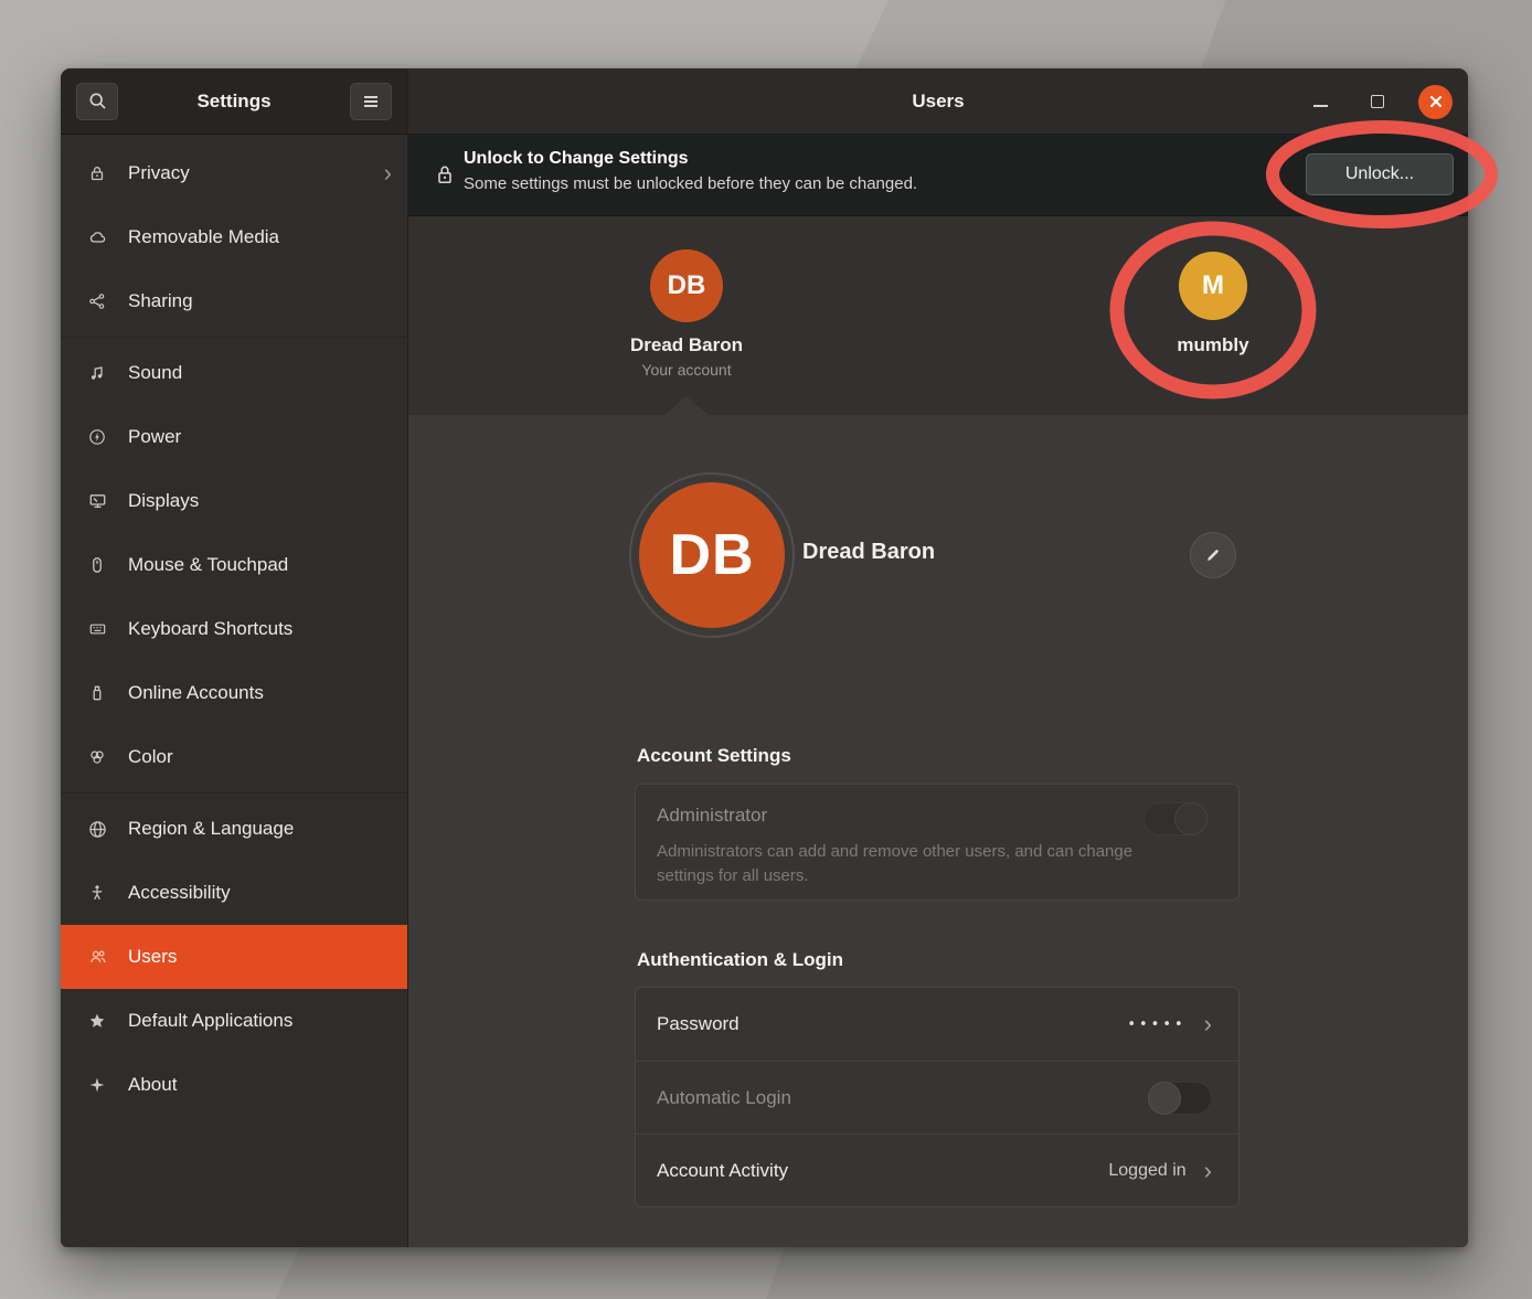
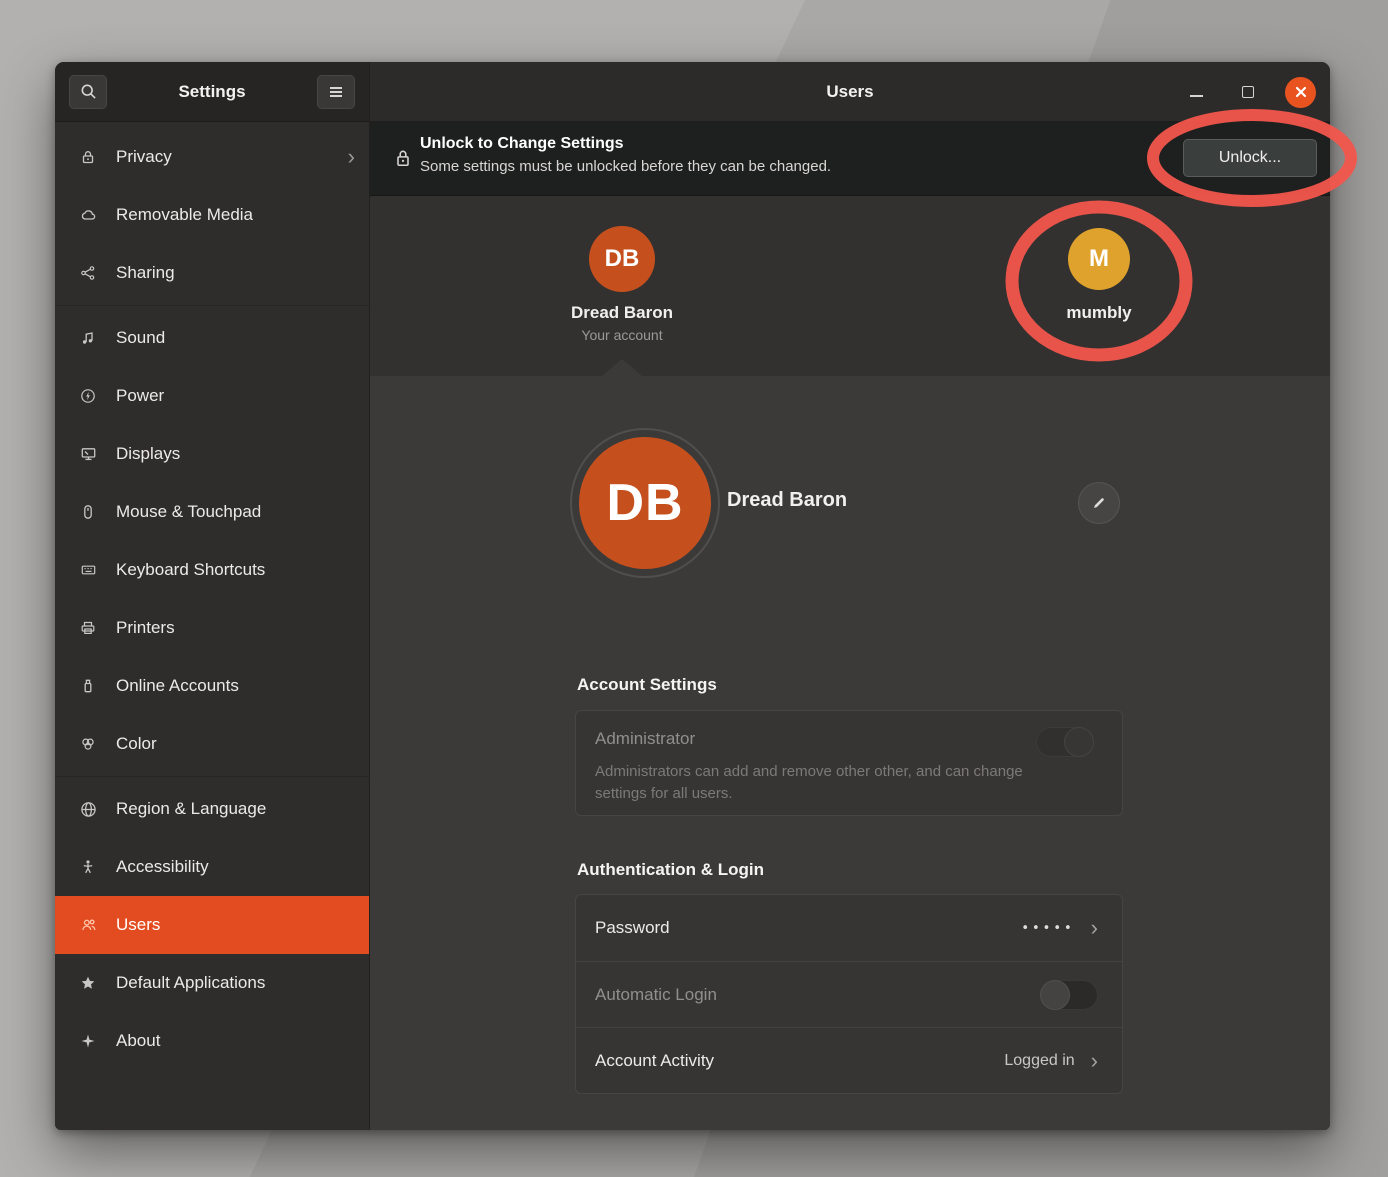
  Settings
  Privacy
  ›
  Removable Media
  Sharing
  Sound
  Power
  Displays
  Mouse & Touchpad
  Keyboard Shortcuts
+ Printers
  Online Accounts
  Color
  Region & Language
  Accessibility
  Users
  Default Applications
  About
  Users
  Unlock to Change Settings
  Some settings must be unlocked before they can be changed.
  Unlock...
  DB
  Dread Baron
  Your account
  M
  mumbly
  DB
  Dread Baron
  Account Settings
  Administrator
- Administrators can add and remove other users, and can change settings for all users.
+ Administrators can add and remove other other, and can change settings for all users.
  Authentication & Login
  Password
  •••••
  ›
  Automatic Login
  Account Activity
  Logged in
  ›
